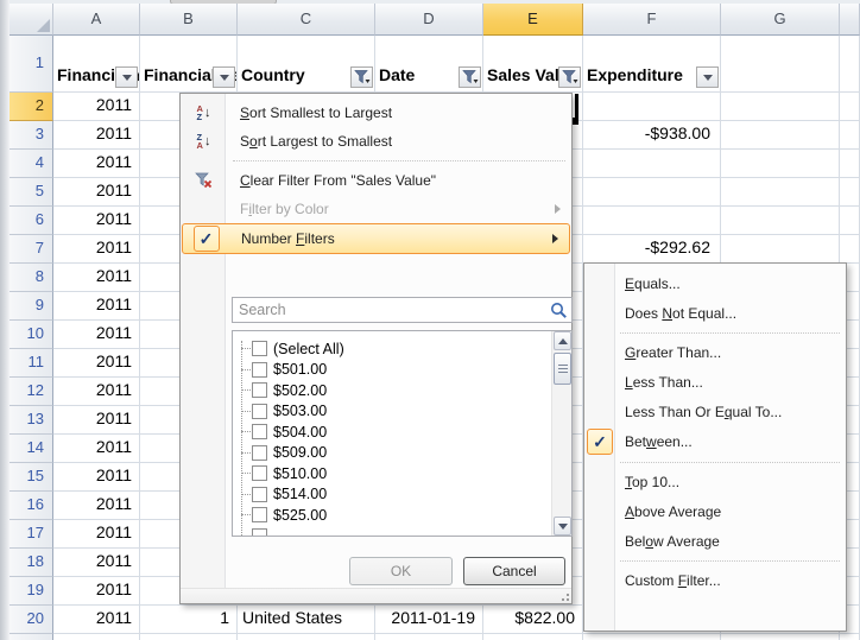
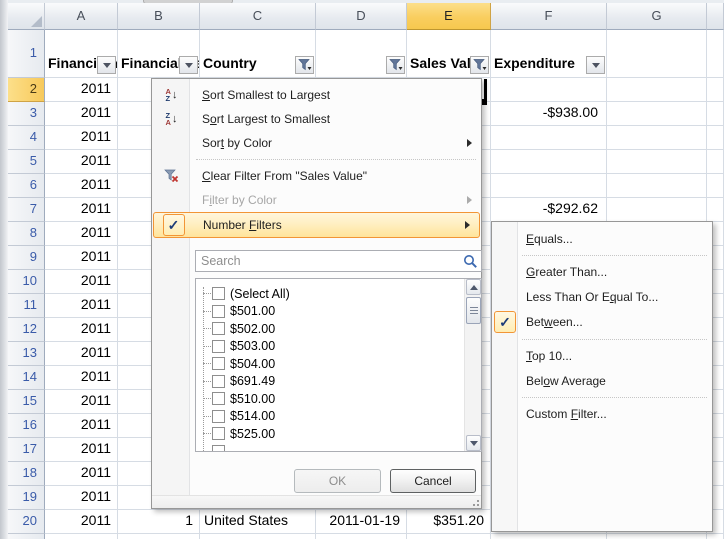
  A
  B
  C
  D
  E
  F
  G
  1
  2
  3
  4
  5
  6
  7
  8
  9
  10
  11
  12
  13
  14
  15
  16
  17
  18
  19
  20
  Country
- Date
  Sales Val
  Expenditure
  2011
  2011
  -$938.00
  2011
  2011
  2011
  2011
  -$292.62
  2011
  2011
  2011
  2011
  2011
  2011
  2011
  2011
  2011
  2011
  2011
  2011
  2011
  1
  United States
  2011-01-19
- $822.00
+ $351.20
  A
  Z
  ↓
  Sort Smallest to Largest
  Z
  A
  ↓
  Sort Largest to Smallest
+ Sort by Color
  Clear Filter From "Sales Value"
  Filter by Color
  ✓
  Number Filters
  Search
  (Select All)
  $501.00
  $502.00
  $503.00
  $504.00
- $509.00
+ $691.49
  $510.00
  $514.00
  $525.00
  OK
  Cancel
  Equals...
- Does Not Equal...
  Greater Than...
- Less Than...
  Less Than Or Equal To...
  ✓
  Between...
  Top 10...
- Above Average
  Below Average
  Custom Filter...
